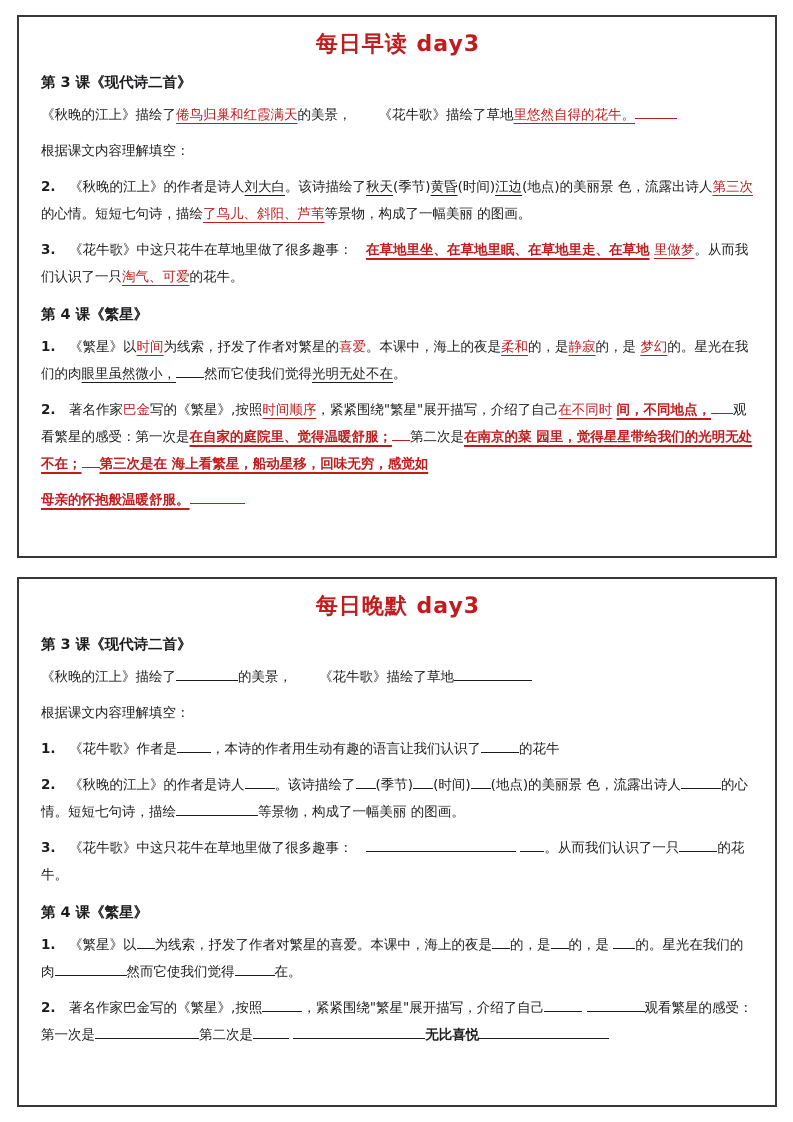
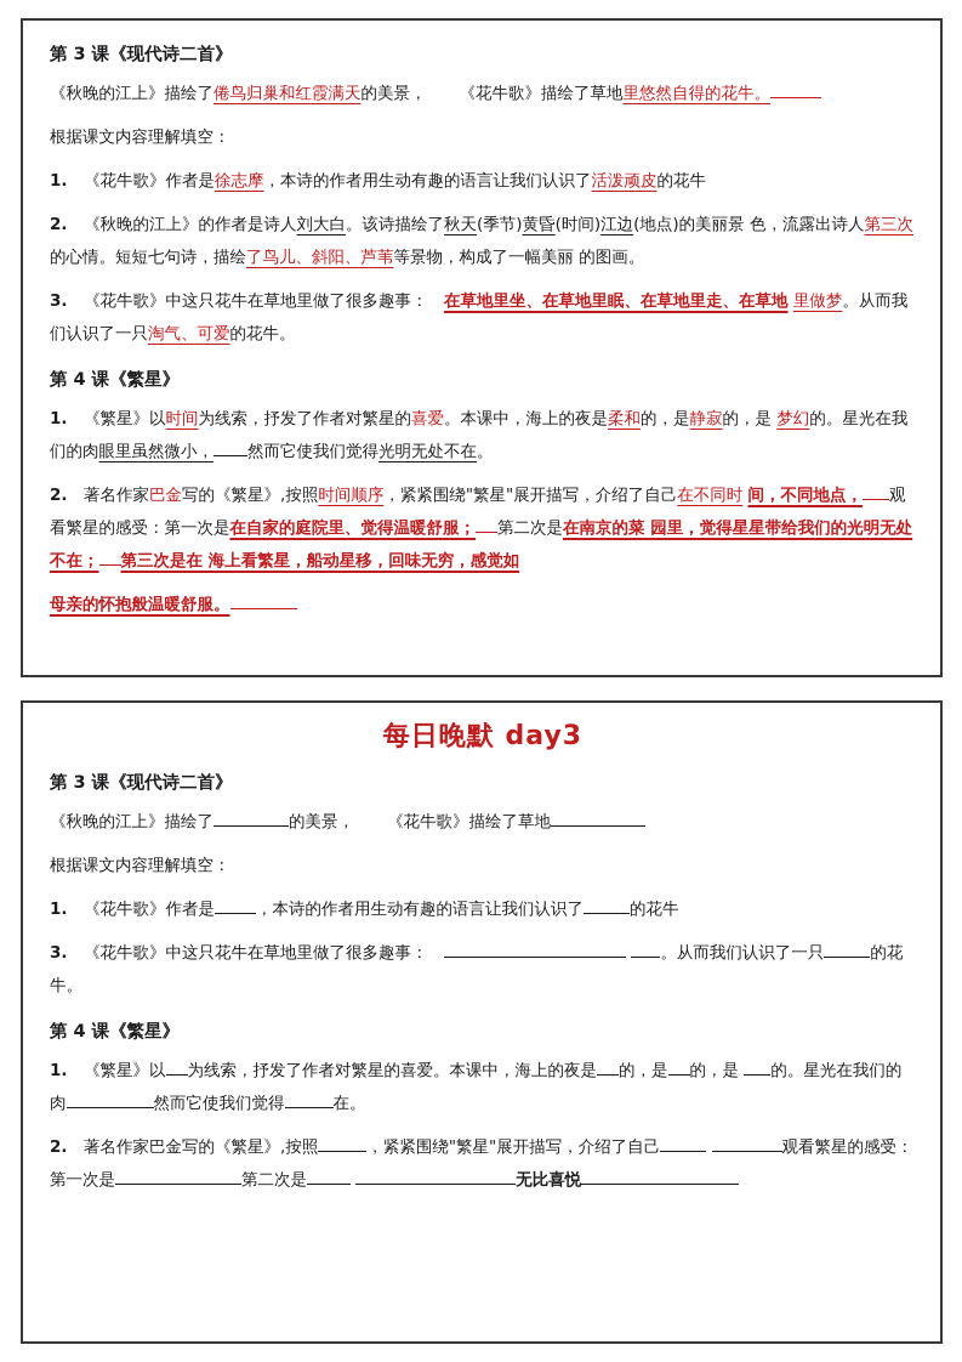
- 每日早读 day3
  第 3 课《现代诗二首》
  《秋晚的江上》描绘了倦鸟归巢和红霞满天的美景， 《花牛歌》描绘了草地里悠然自得的花牛。
  根据课文内容理解填空：
+ 1. 《花牛歌》作者是徐志摩，本诗的作者用生动有趣的语言让我们认识了活泼顽皮的花牛
  2. 《秋晚的江上》的作者是诗人刘大白。该诗描绘了秋天(季节)黄昏(时间)江边(地点)的美丽景 色，流露出诗人第三次的心情。短短七句诗，描绘了鸟儿、斜阳、芦苇等景物，构成了一幅美丽 的图画。
  3. 《花牛歌》中这只花牛在草地里做了很多趣事： 在草地里坐、在草地里眠、在草地里走、在草地 里做梦。从而我们认识了一只淘气、可爱的花牛。
  第 4 课《繁星》
  1. 《繁星》以时间为线索，抒发了作者对繁星的喜爱。本课中，海上的夜是柔和的，是静寂的，是 梦幻的。星光在我们的肉眼里虽然微小， 然而它使我们觉得光明无处不在。
  2. 著名作家巴金写的《繁星》,按照时间顺序，紧紧围绕"繁星"展开描写，介绍了自己在不同时 间，不同地点， 观看繁星的感受：第一次是在自家的庭院里、觉得温暖舒服； 第二次是在南京的菜 园里，觉得星星带给我们的光明无处不在； 第三次是在 海上看繁星，船动星移，回味无穷，感觉如
  母亲的怀抱般温暖舒服。
  每日晚默 day3
  第 3 课《现代诗二首》
  《秋晚的江上》描绘了 的美景， 《花牛歌》描绘了草地
  根据课文内容理解填空：
  1. 《花牛歌》作者是 ，本诗的作者用生动有趣的语言让我们认识了 的花牛
- 2. 《秋晚的江上》的作者是诗人 。该诗描绘了 (季节) (时间) (地点)的美丽景 色，流露出诗人 的心情。短短七句诗，描绘 等景物，构成了一幅美丽 的图画。
  3. 《花牛歌》中这只花牛在草地里做了很多趣事： 。从而我们认识了一只 的花牛。
  第 4 课《繁星》
  1. 《繁星》以 为线索，抒发了作者对繁星的喜爱。本课中，海上的夜是 的，是 的，是 的。星光在我们的肉 然而它使我们觉得 在。
  2. 著名作家巴金写的《繁星》,按照 ，紧紧围绕"繁星"展开描写，介绍了自己 观看繁星的感受：第一次是 第二次是 无比喜悦
